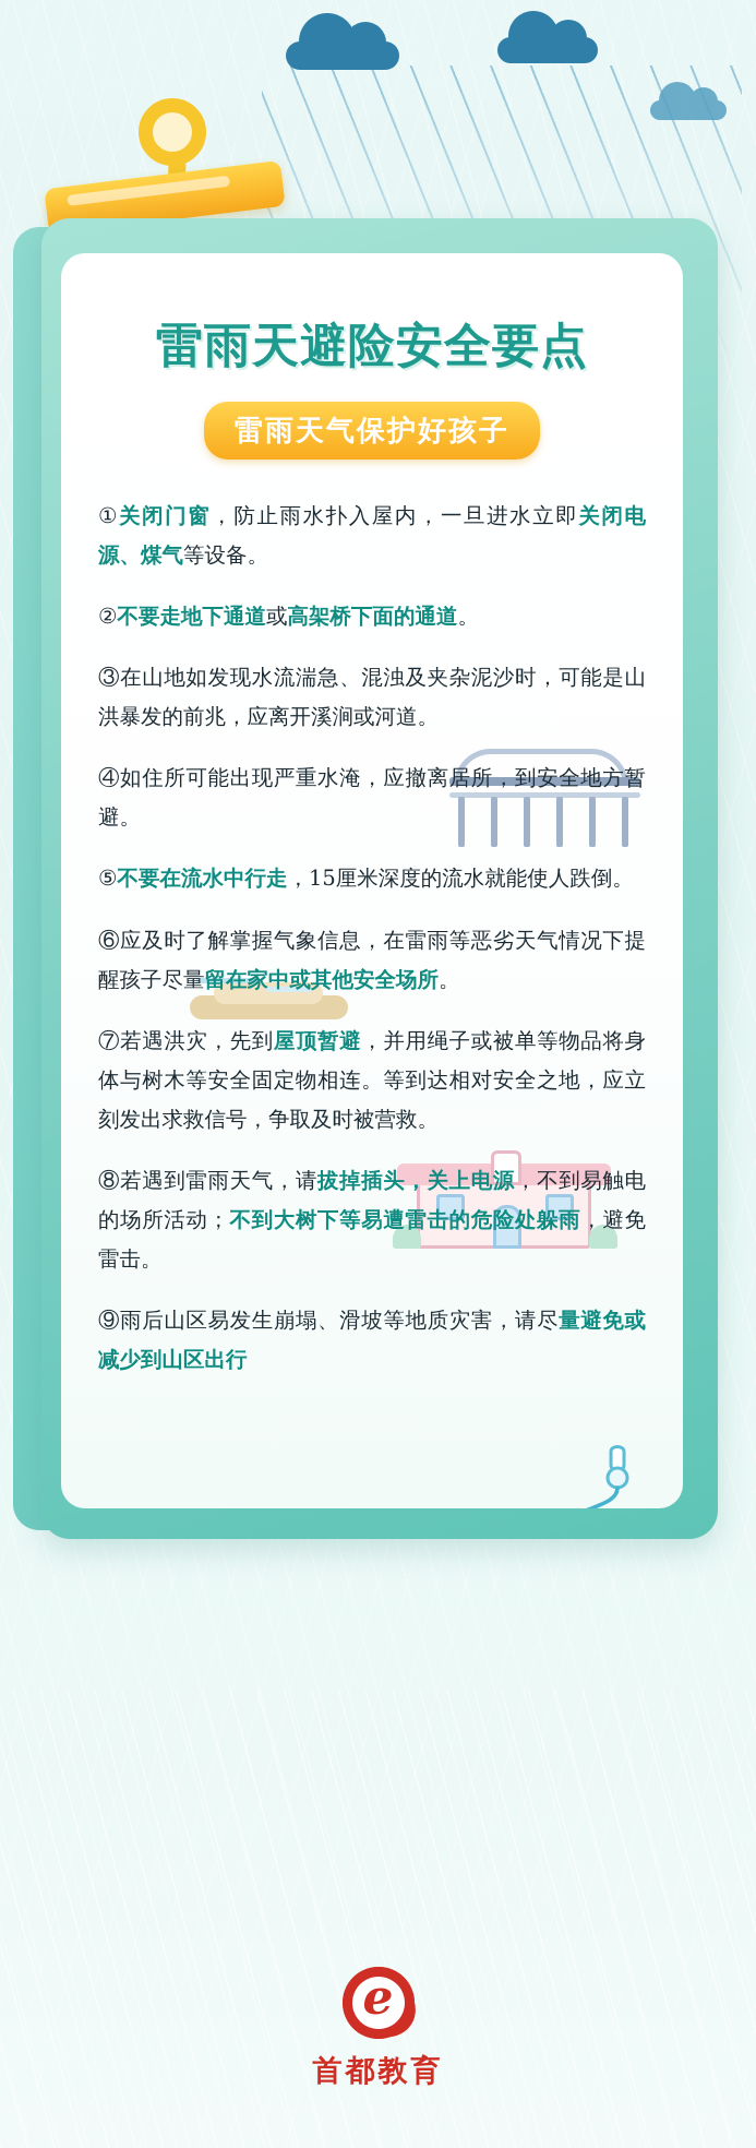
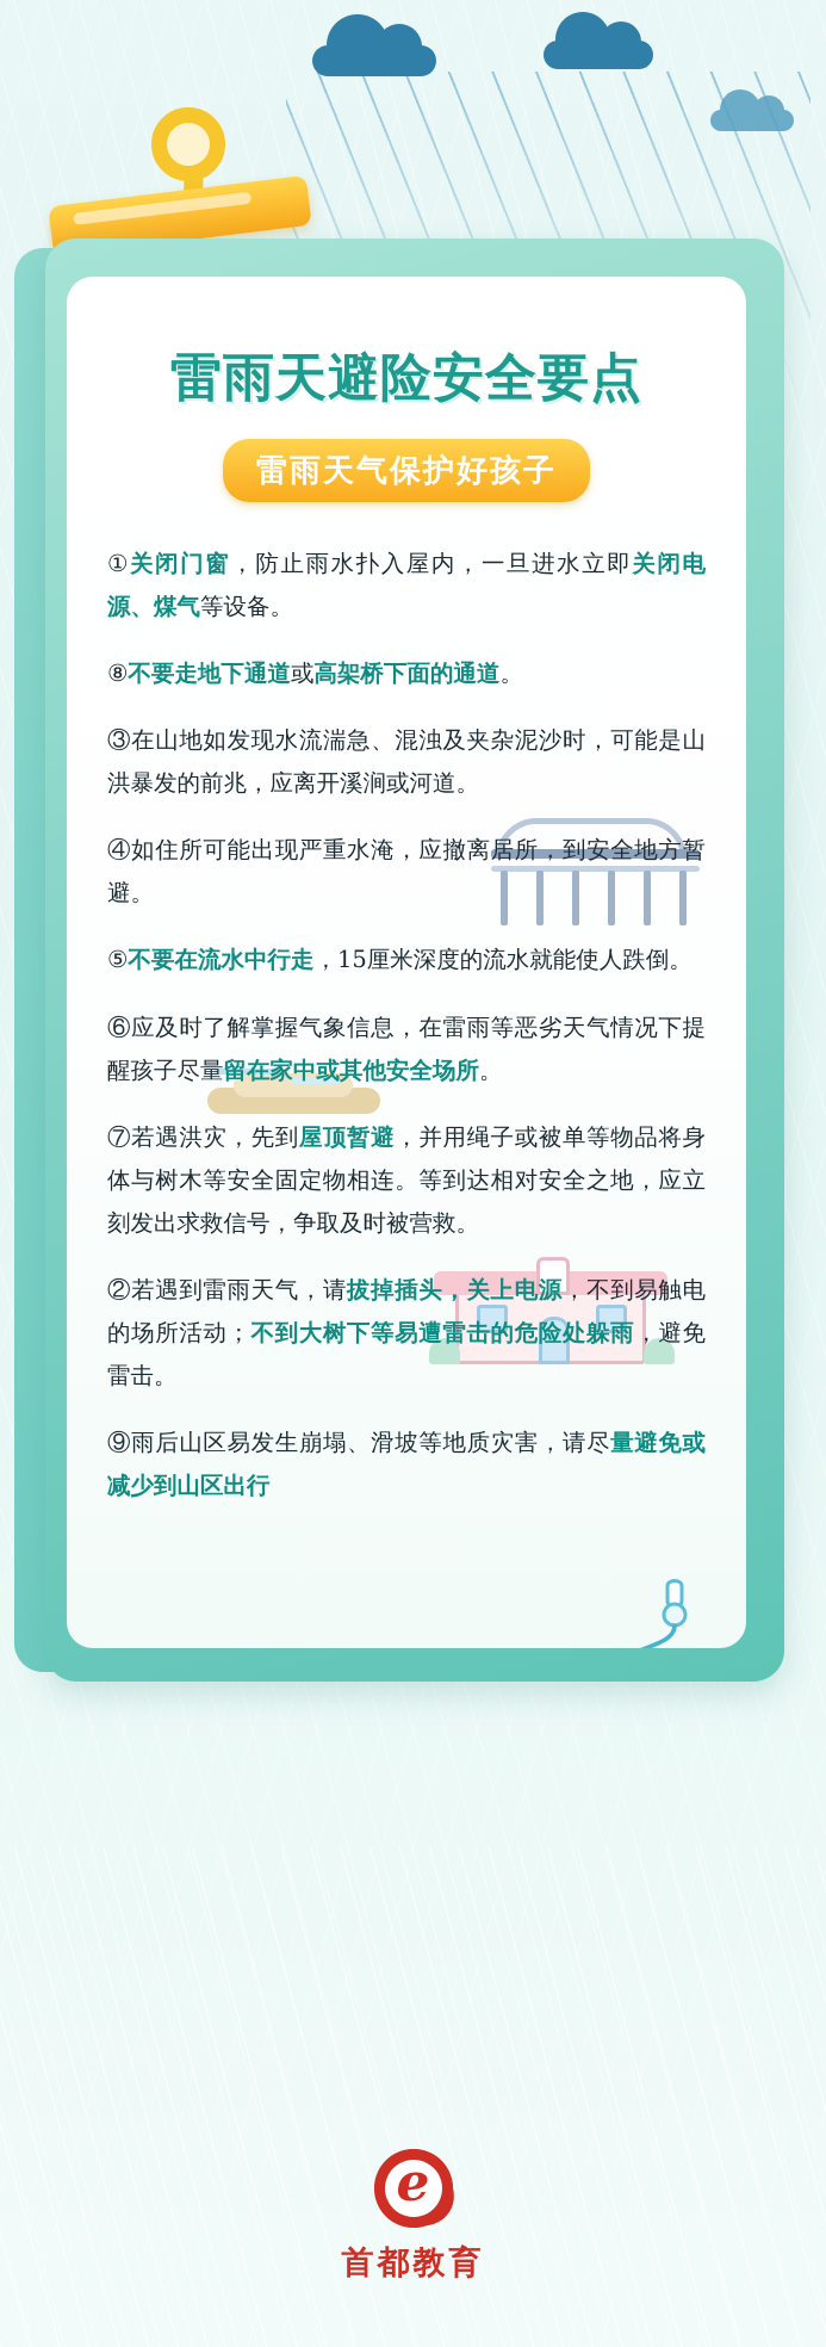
  雷雨天避险安全要点
  雷雨天气保护好孩子
  ①关闭门窗，防止雨水扑入屋内，一旦进水立即关闭电源、煤气等设备。
- ②不要走地下通道或高架桥下面的通道。
+ ⑧不要走地下通道或高架桥下面的通道。
  ③在山地如发现水流湍急、混浊及夹杂泥沙时，可能是山洪暴发的前兆，应离开溪涧或河道。
  ④如住所可能出现严重水淹，应撤离居所，到安全地方暂避。
  ⑤不要在流水中行走，15厘米深度的流水就能使人跌倒。
  ⑥应及时了解掌握气象信息，在雷雨等恶劣天气情况下提醒孩子尽量留在家中或其他安全场所。
  ⑦若遇洪灾，先到屋顶暂避，并用绳子或被单等物品将身体与树木等安全固定物相连。等到达相对安全之地，应立刻发出求救信号，争取及时被营救。
- ⑧若遇到雷雨天气，请拔掉插头，关上电源，不到易触电的场所活动；不到大树下等易遭雷击的危险处躲雨，避免雷击。
+ ②若遇到雷雨天气，请拔掉插头，关上电源，不到易触电的场所活动；不到大树下等易遭雷击的危险处躲雨，避免雷击。
  ⑨雨后山区易发生崩塌、滑坡等地质灾害，请尽量避免或减少到山区出行
  首都教育
